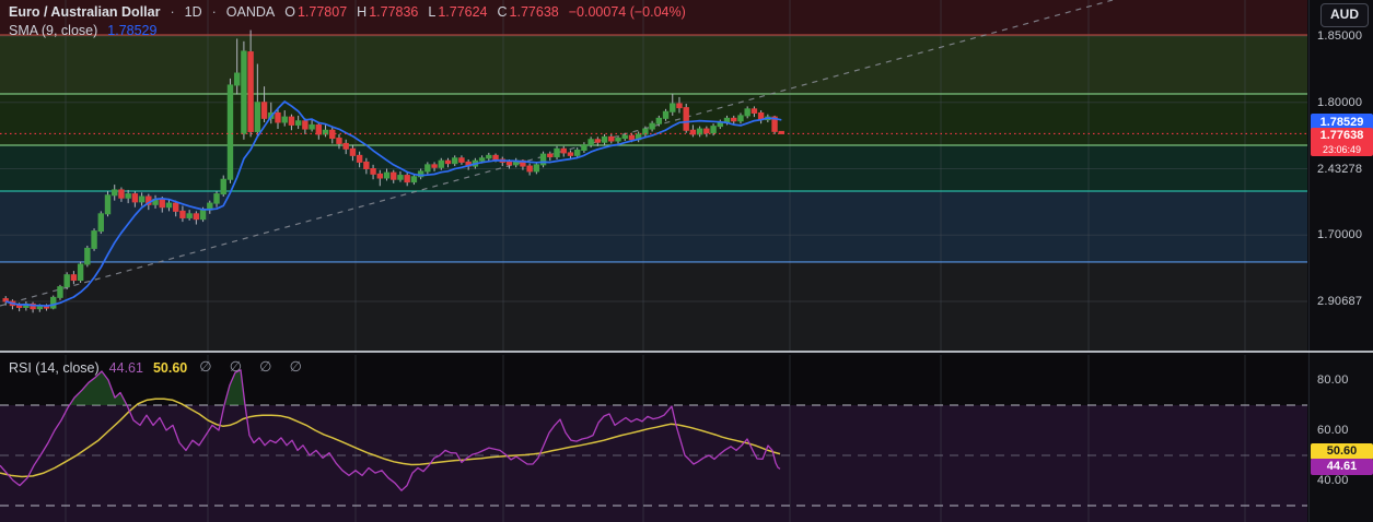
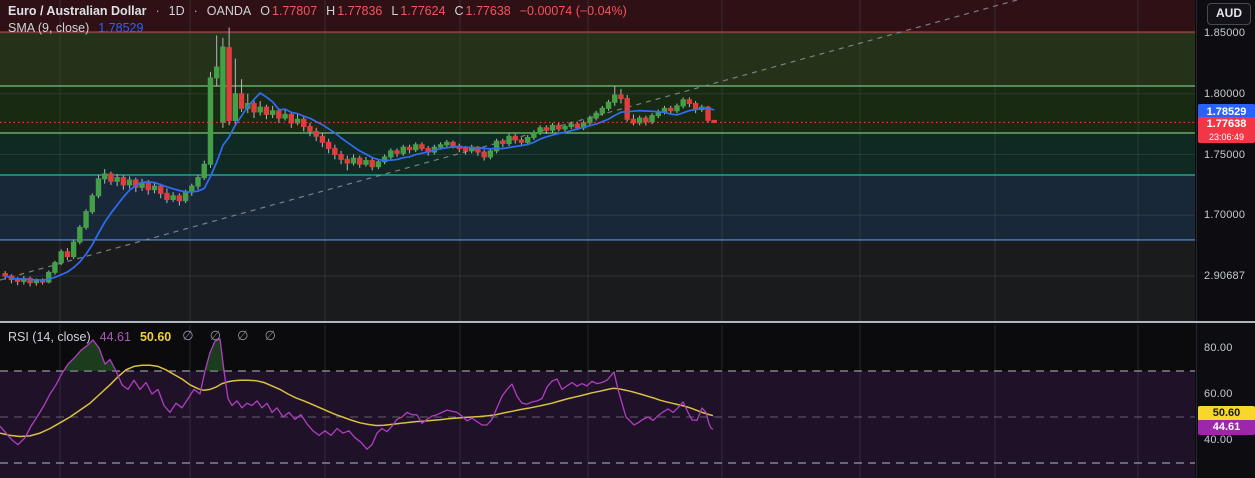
  Euro / Australian Dollar
  ·
  1D
  ·
  OANDA
  O
  1.77807
  H
  1.77836
  L
  1.77624
  C
  1.77638
  −0.00074 (−0.04%)
  SMA (9, close)
  1.78529
  RSI (14, close)
  44.61
  50.60
  ∅ ∅ ∅ ∅
  AUD
  1.78529
  1.77638
  23:06:49
  50.60
  44.61
  1.85000
  1.80000
- 2.43278
+ 1.75000
  1.70000
  2.90687
  80.00
  60.00
  40.00
